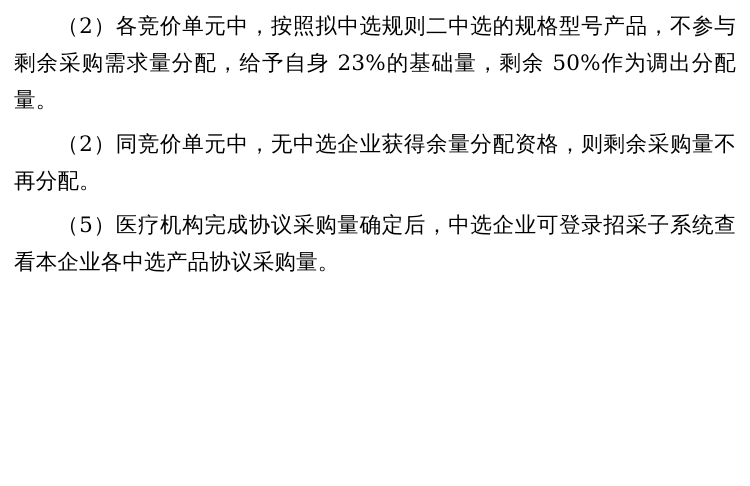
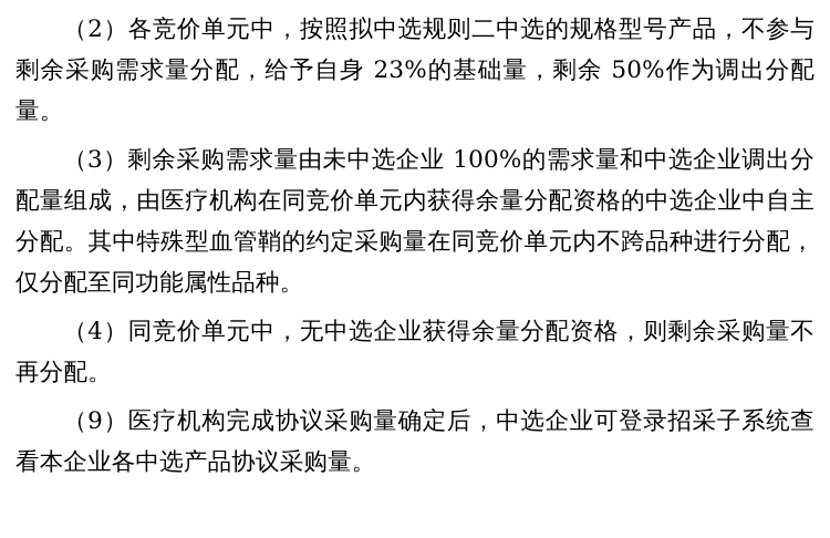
  （2）各竞价单元中，按照拟中选规则二中选的规格型号产品，不参与剩余采购需求量分配，给予自身 23%的基础量，剩余 50%作为调出分配量。
+ （3）剩余采购需求量由未中选企业 100%的需求量和中选企业调出分配量组成，由医疗机构在同竞价单元内获得余量分配资格的中选企业中自主分配。其中特殊型血管鞘的约定采购量在同竞价单元内不跨品种进行分配，仅分配至同功能属性品种。
- （2）同竞价单元中，无中选企业获得余量分配资格，则剩余采购量不再分配。
+ （4）同竞价单元中，无中选企业获得余量分配资格，则剩余采购量不再分配。
- （5）医疗机构完成协议采购量确定后，中选企业可登录招采子系统查看本企业各中选产品协议采购量。
+ （9）医疗机构完成协议采购量确定后，中选企业可登录招采子系统查看本企业各中选产品协议采购量。
